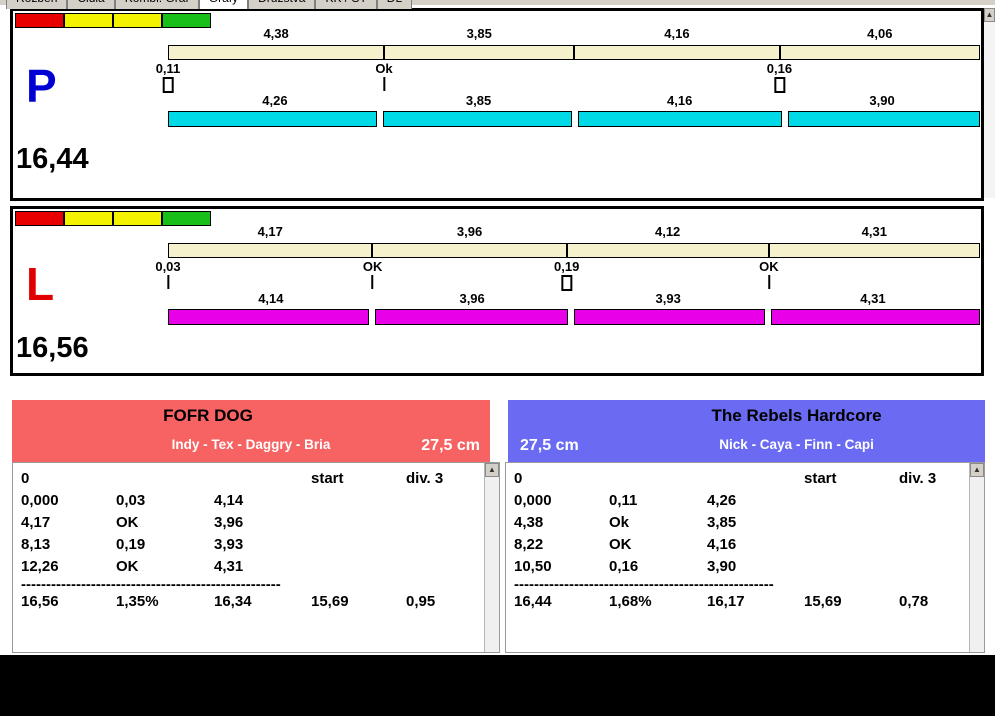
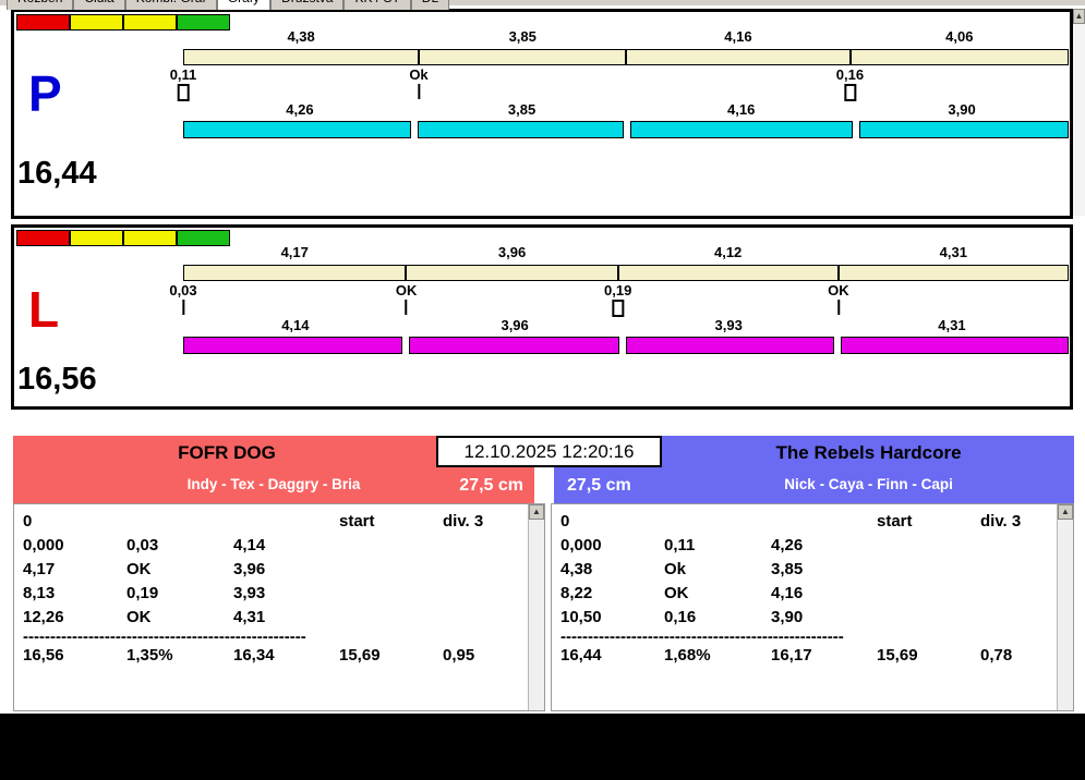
  ▲
  P
  16,44
  4,38
  3,85
  4,16
  4,06
  0,11
  Ok
  0,16
  4,26
  3,85
  4,16
  3,90
  L
  16,56
  4,17
  3,96
  4,12
  4,31
  0,03
  OK
  0,19
  OK
  4,14
  3,96
  3,93
  4,31
  FOFR DOG
  Indy - Tex - Daggry - Bria
  27,5 cm
  The Rebels Hardcore
  27,5 cm
  Nick - Caya - Finn - Capi
+ 12.10.2025 12:20:16
  0
  start
  div. 3
  0,000
  0,03
  4,14
  4,17
  OK
  3,96
  8,13
  0,19
  3,93
  12,26
  OK
  4,31
  ----------------------------------------------------
  16,56
  1,35%
  16,34
  15,69
  0,95
  ▲
  0
  start
  div. 3
  0,000
  0,11
  4,26
  4,38
  Ok
  3,85
  8,22
  OK
  4,16
  10,50
  0,16
  3,90
  ----------------------------------------------------
  16,44
  1,68%
  16,17
  15,69
  0,78
  ▲
